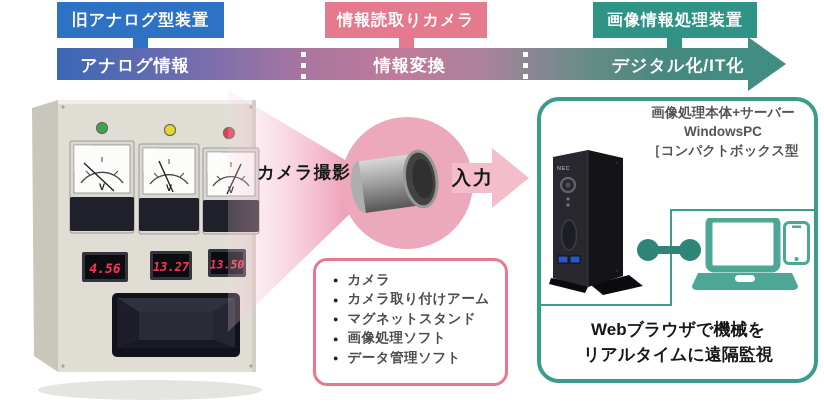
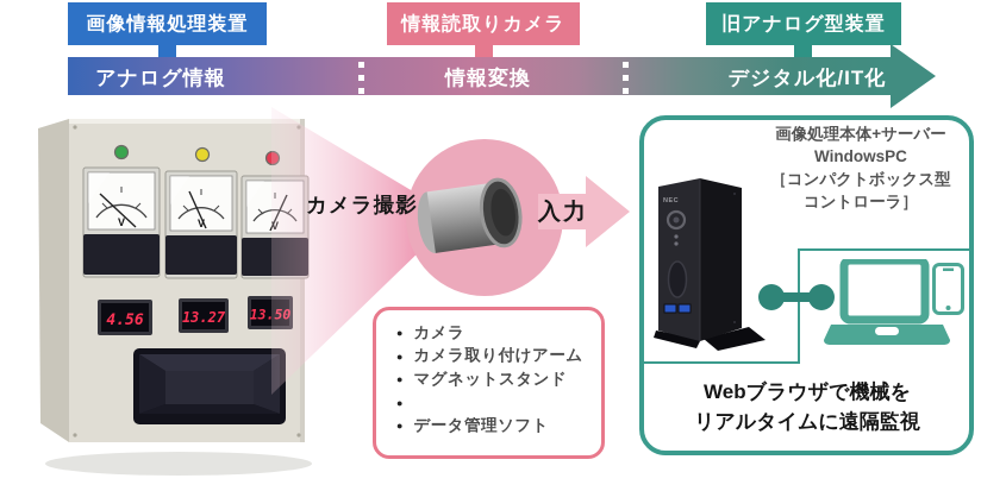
- 旧アナログ型装置
+ 画像情報処理装置
  情報読取りカメラ
- 画像情報処理装置
+ 旧アナログ型装置
  アナログ情報
  情報変換
  デジタル化/IT化
  V
  V
  4.56
  13.27
  カメラ撮影
  入力
  ●
  カメラ
  ●
  カメラ取り付けアーム
  ●
  マグネットスタンド
  ●
- 画像処理ソフト
  ●
  データ管理ソフト
  画像処理本体+サーバー
  WindowsPC
  ［コンパクトボックス型
+ コントローラ］
  Webブラウザで機械を
  リアルタイムに遠隔監視
